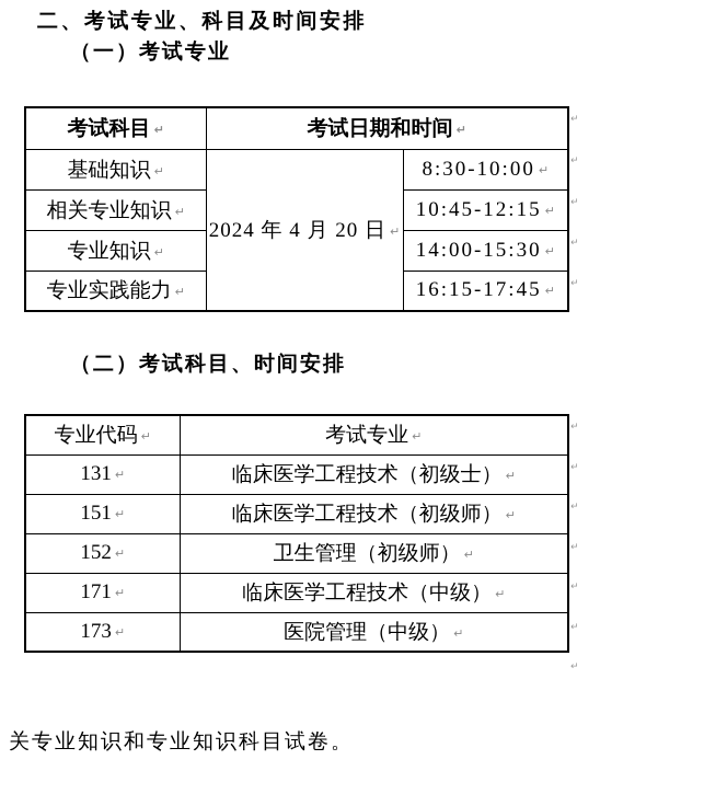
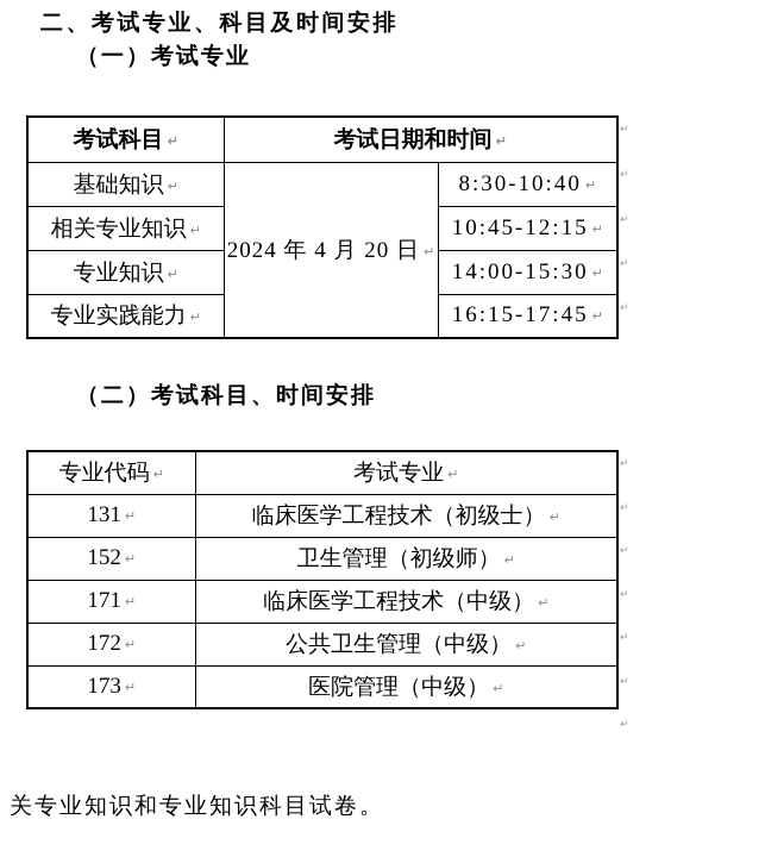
  二、考试专业、科目及时间安排
  （一）考试专业
  考试科目 ↵	考试日期和时间 ↵
- 基础知识 ↵	2024 年 4 月 20 日 ↵	8:30-10:00 ↵
+ 基础知识 ↵	2024 年 4 月 20 日 ↵	8:30-10:40 ↵
  相关专业知识 ↵	10:45-12:15 ↵
  专业知识 ↵	14:00-15:30 ↵
  专业实践能力 ↵	16:15-17:45 ↵
  （二）考试科目、时间安排
  专业代码 ↵	考试专业 ↵
  131 ↵	临床医学工程技术（初级士） ↵
- 151 ↵	临床医学工程技术（初级师） ↵
  152 ↵	卫生管理（初级师） ↵
  171 ↵	临床医学工程技术（中级） ↵
+ 172 ↵	公共卫生管理（中级） ↵
  173 ↵	医院管理（中级） ↵
  ↵
  ↵
  ↵
  ↵
  ↵
  ↵
  ↵
  ↵
  ↵
  ↵
  ↵
  ↵
  关专业知识和专业知识科目试卷。
